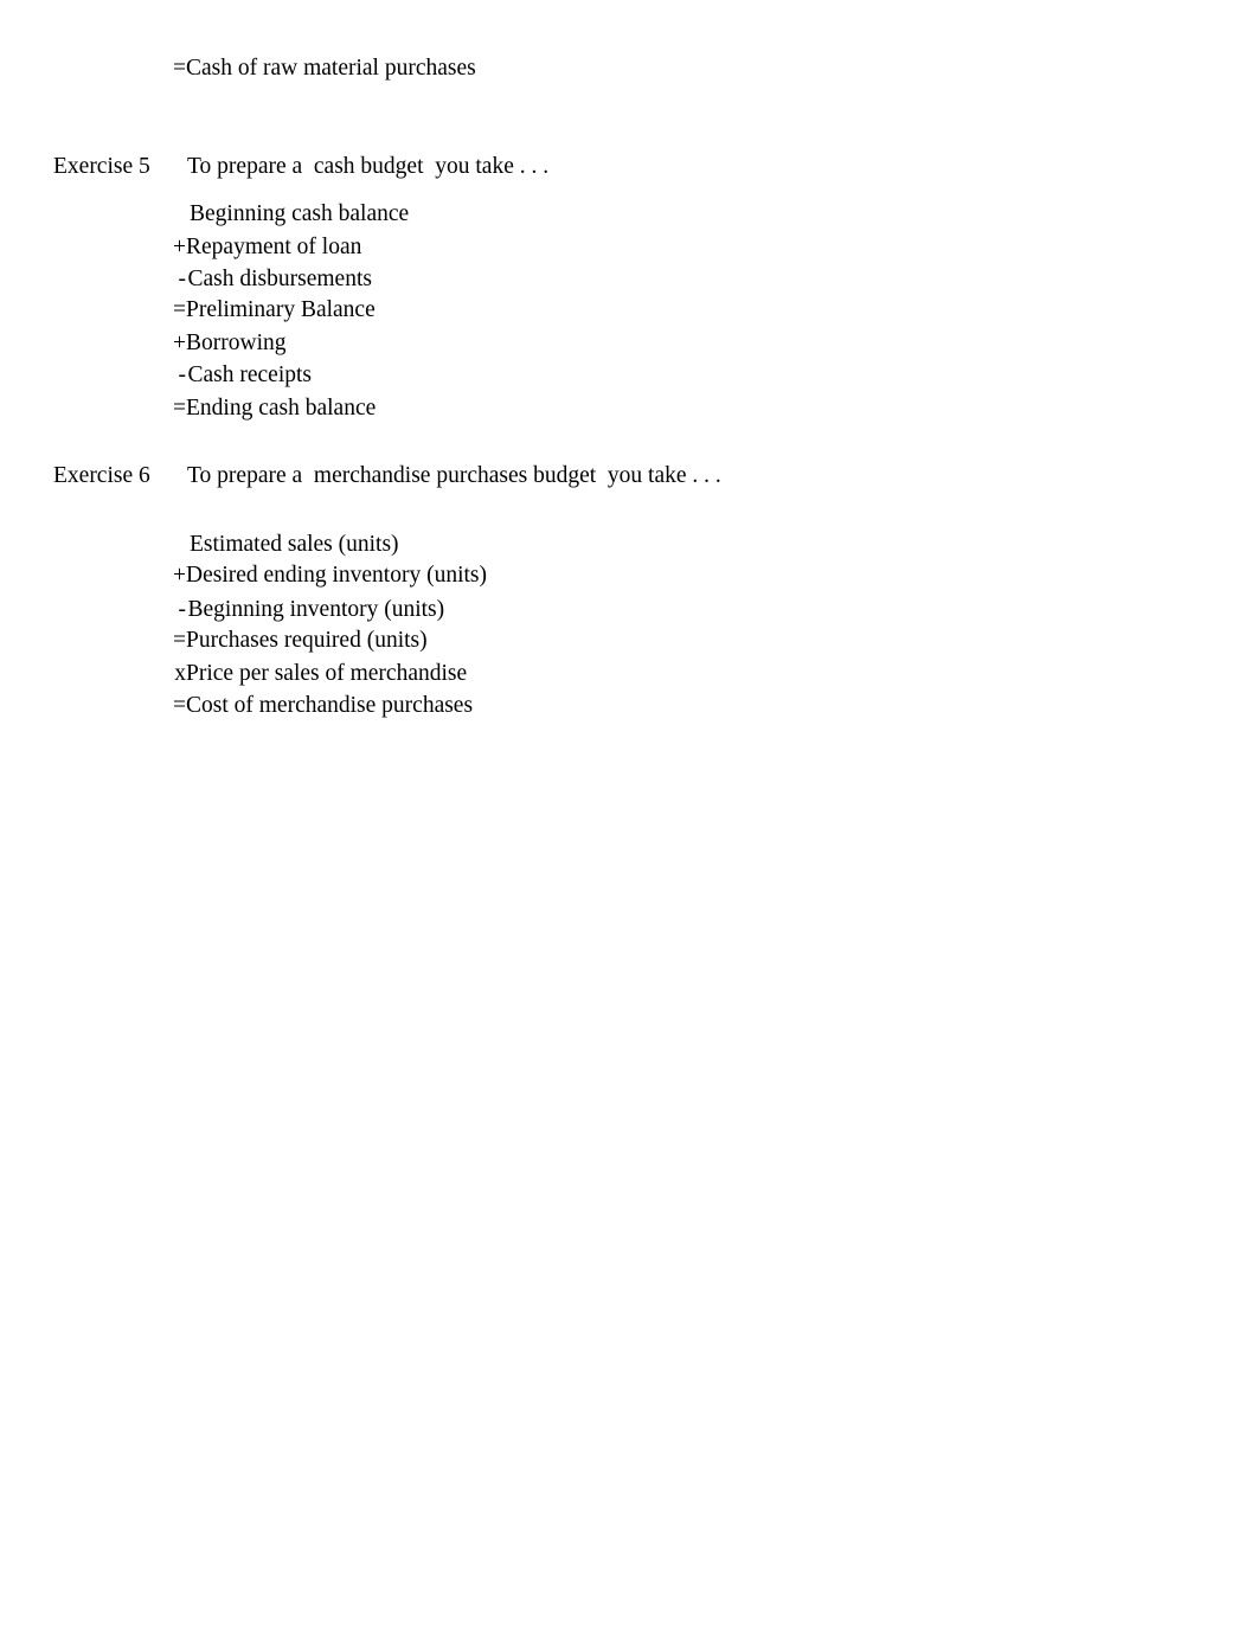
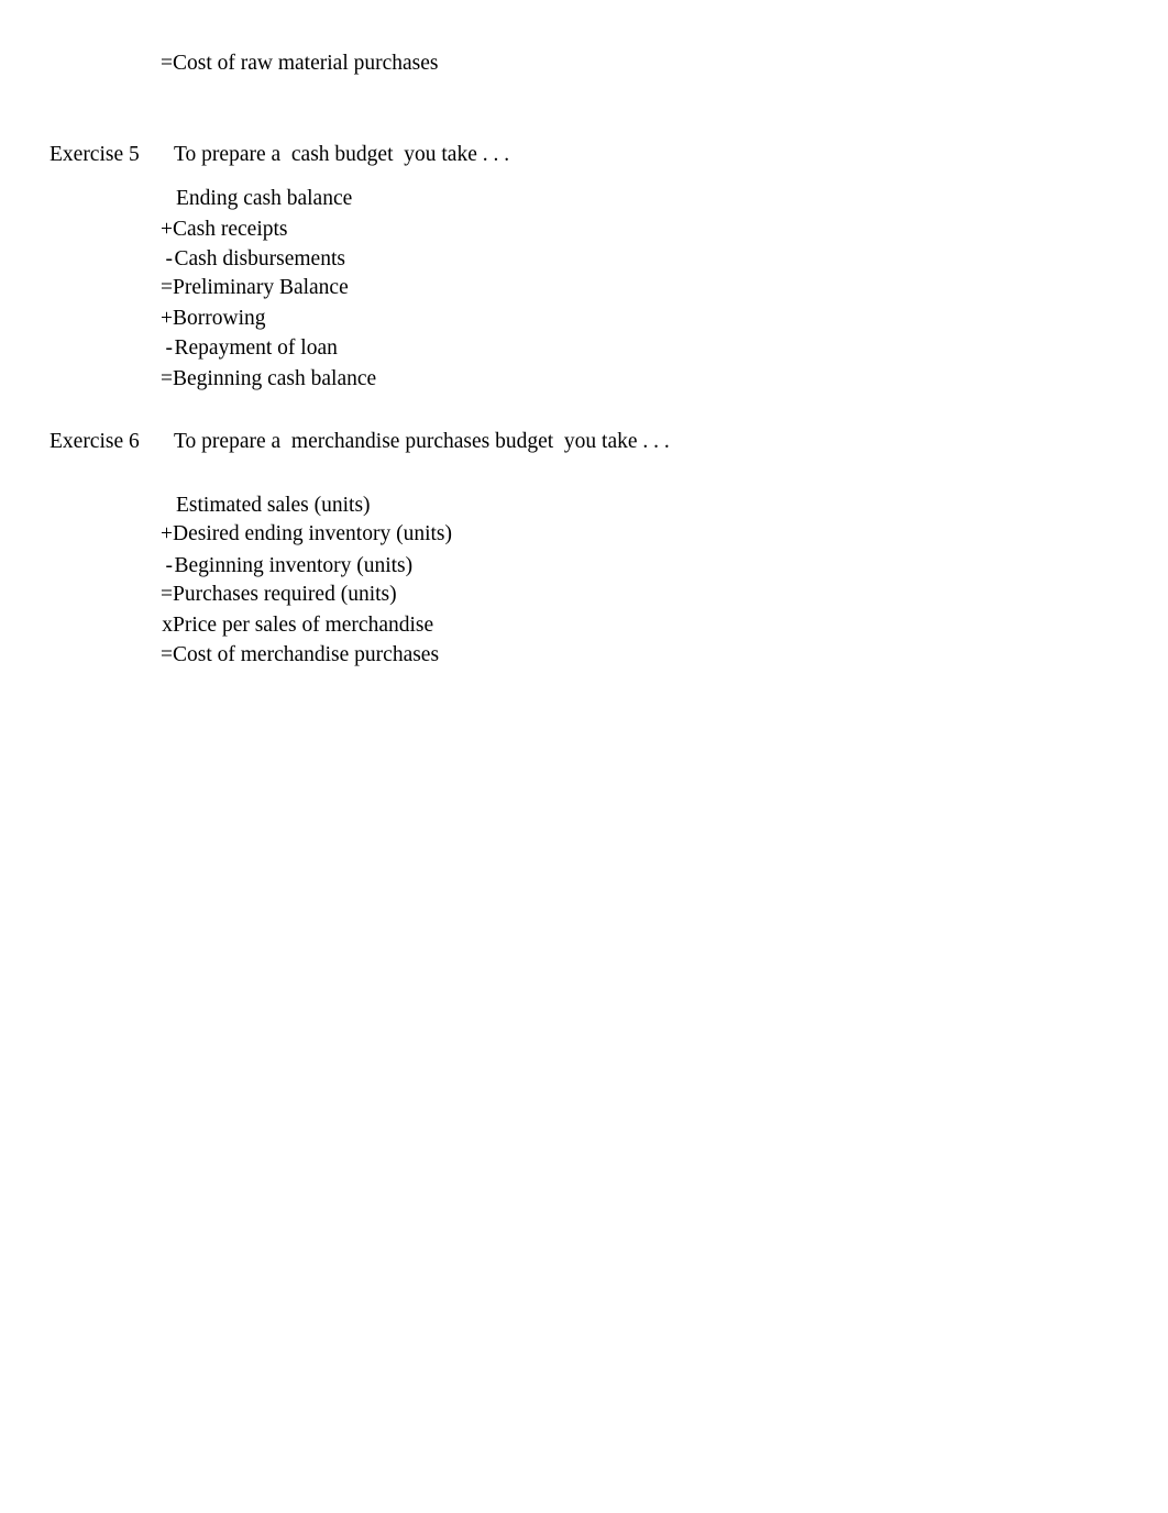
  =
- Cash of raw material purchases
+ Cost of raw material purchases
  Exercise 5
  To prepare a cash budget you take . . .
- Beginning cash balance
+ Ending cash balance
  +
- Repayment of loan
+ Cash receipts
  -
  Cash disbursements
  =
  Preliminary Balance
  +
  Borrowing
  -
- Cash receipts
+ Repayment of loan
  =
- Ending cash balance
+ Beginning cash balance
  Exercise 6
  To prepare a merchandise purchases budget you take . . .
  Estimated sales (units)
  +
  Desired ending inventory (units)
  -
  Beginning inventory (units)
  =
  Purchases required (units)
  x
  Price per sales of merchandise
  =
  Cost of merchandise purchases
